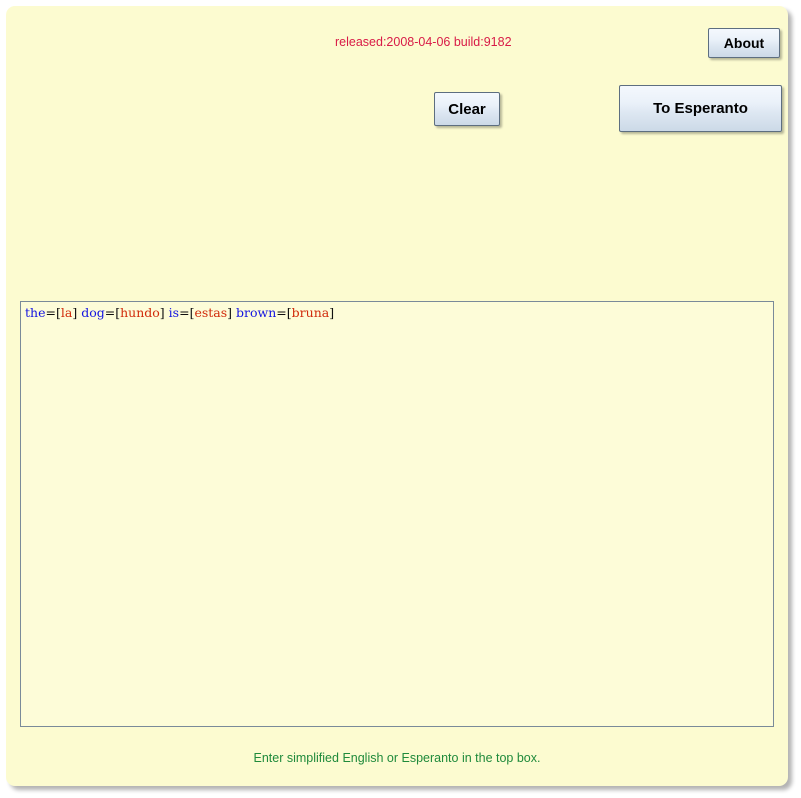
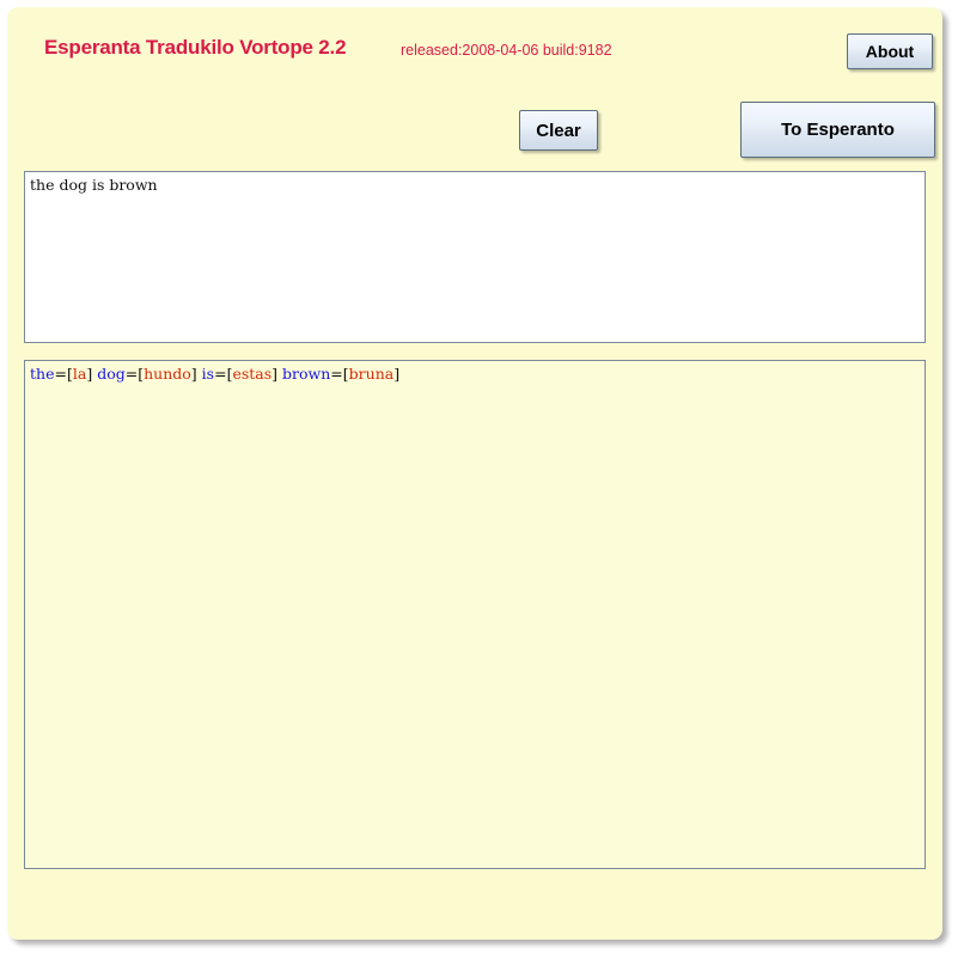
+ Esperanta Tradukilo Vortope 2.2
  released:2008-04-06 build:9182
  About
  Clear
  To Esperanto
+ the dog is brown
  the=[la] dog=[hundo] is=[estas] brown=[bruna]
- Enter simplified English or Esperanto in the top box.
